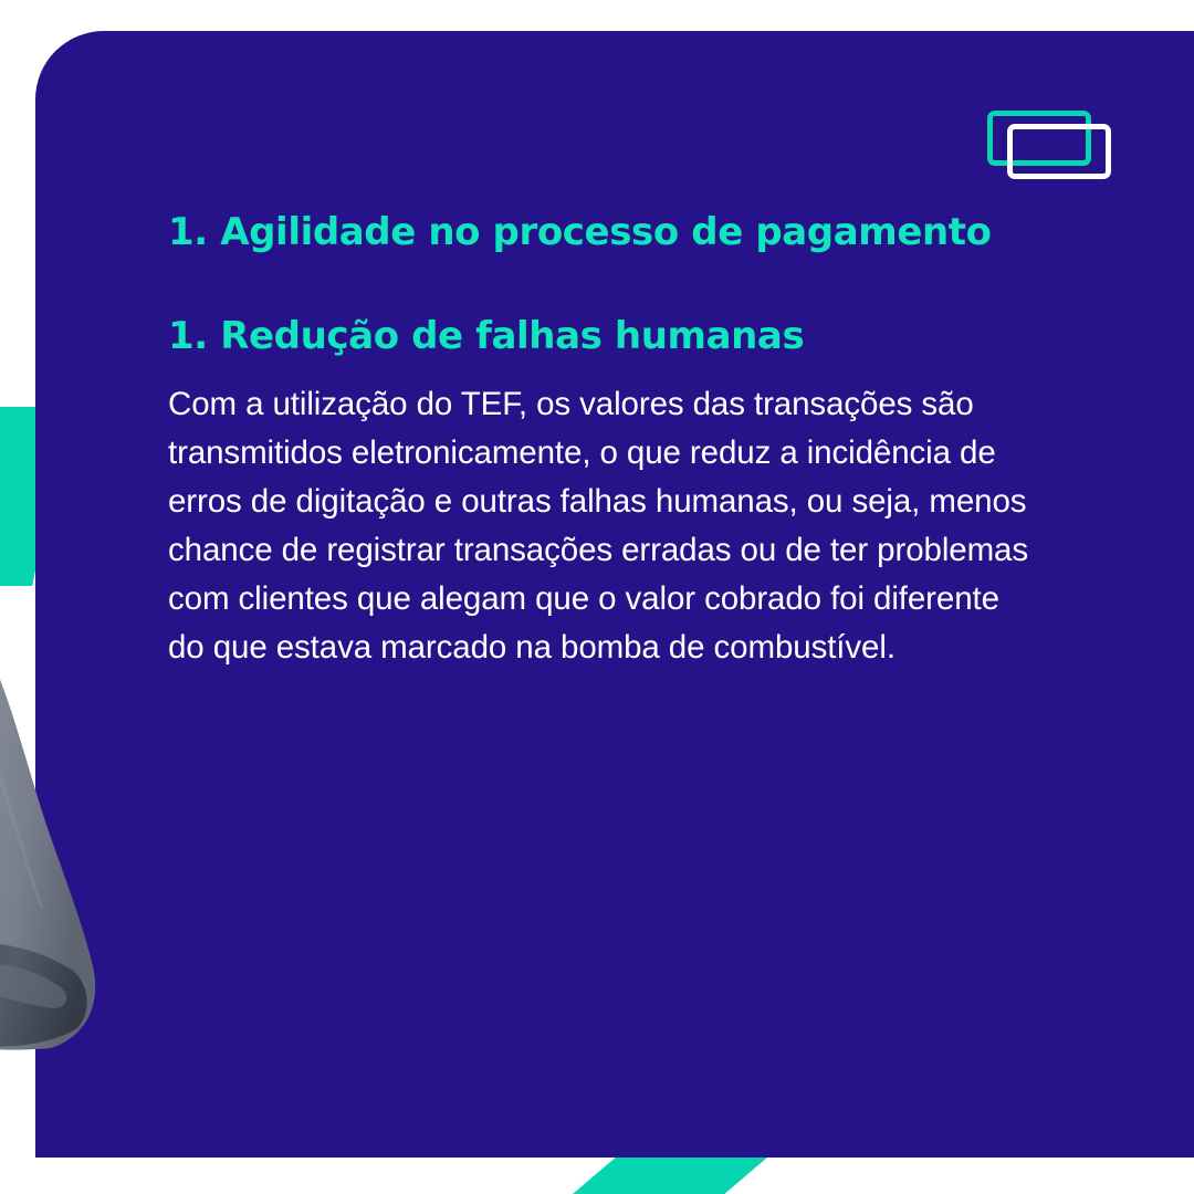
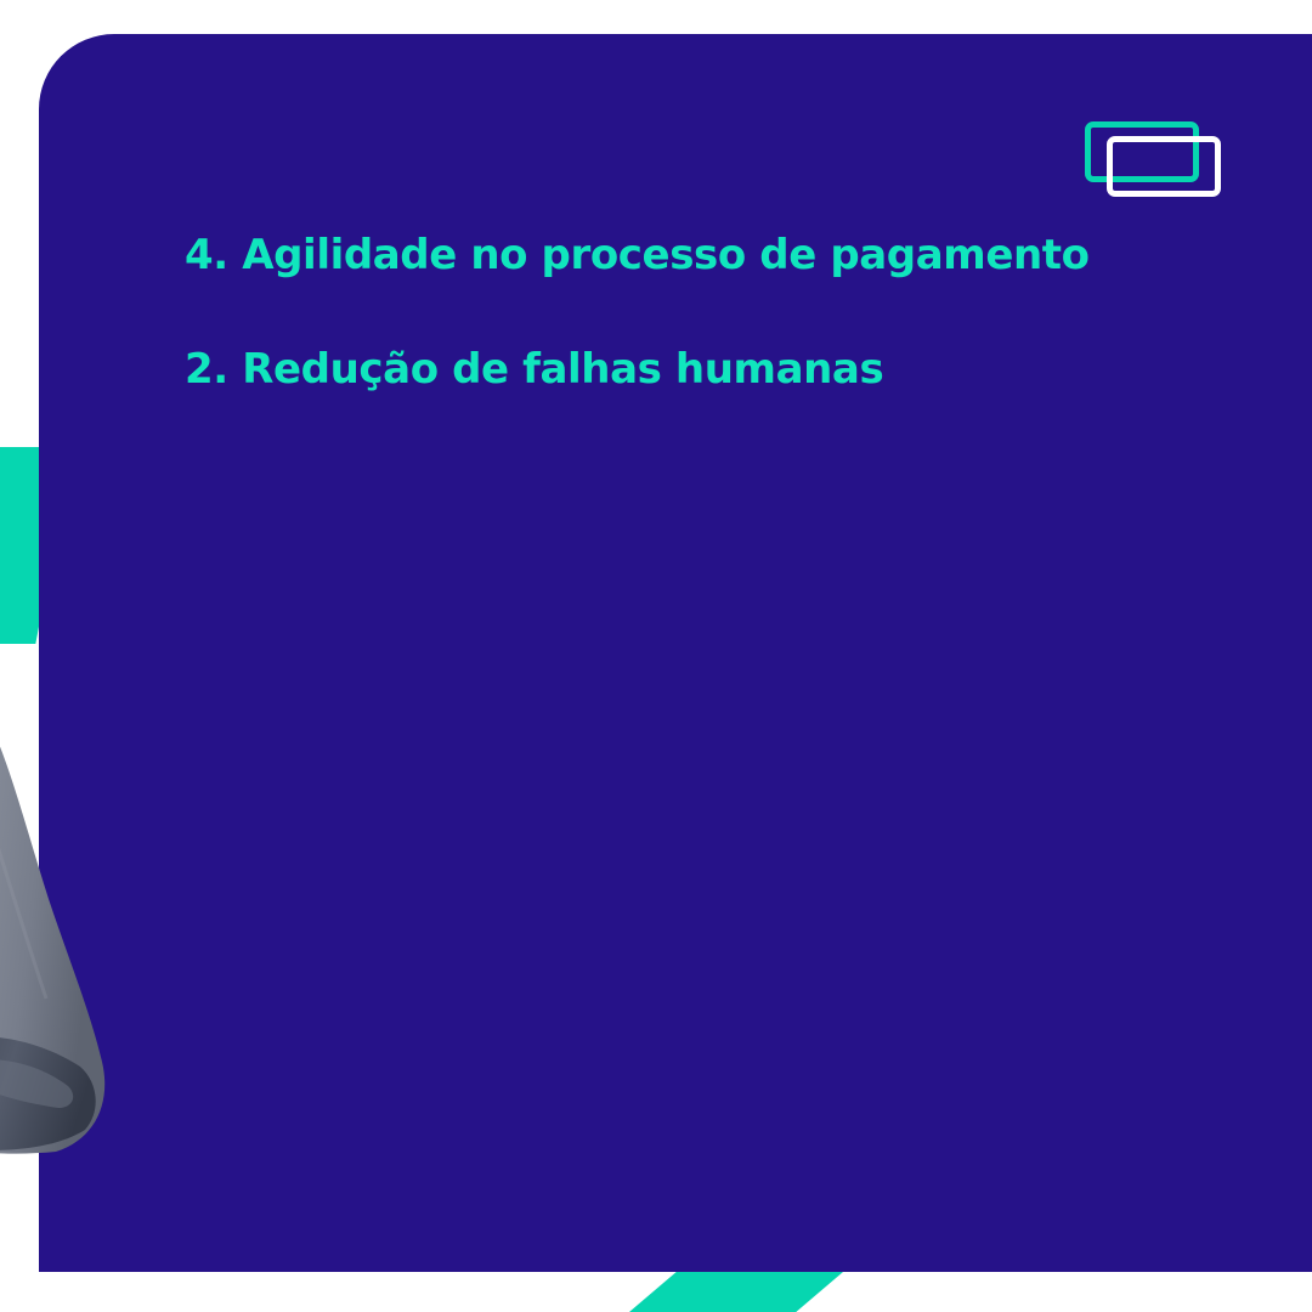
- 1. Agilidade no processo de pagamento
+ 4. Agilidade no processo de pagamento
- 1. Redução de falhas humanas
+ 2. Redução de falhas humanas
- Com a utilização do TEF, os valores das transações são
- transmitidos eletronicamente, o que reduz a incidência de
- erros de digitação e outras falhas humanas, ou seja, menos
- chance de registrar transações erradas ou de ter problemas
- com clientes que alegam que o valor cobrado foi diferente
- do que estava marcado na bomba de combustível.
